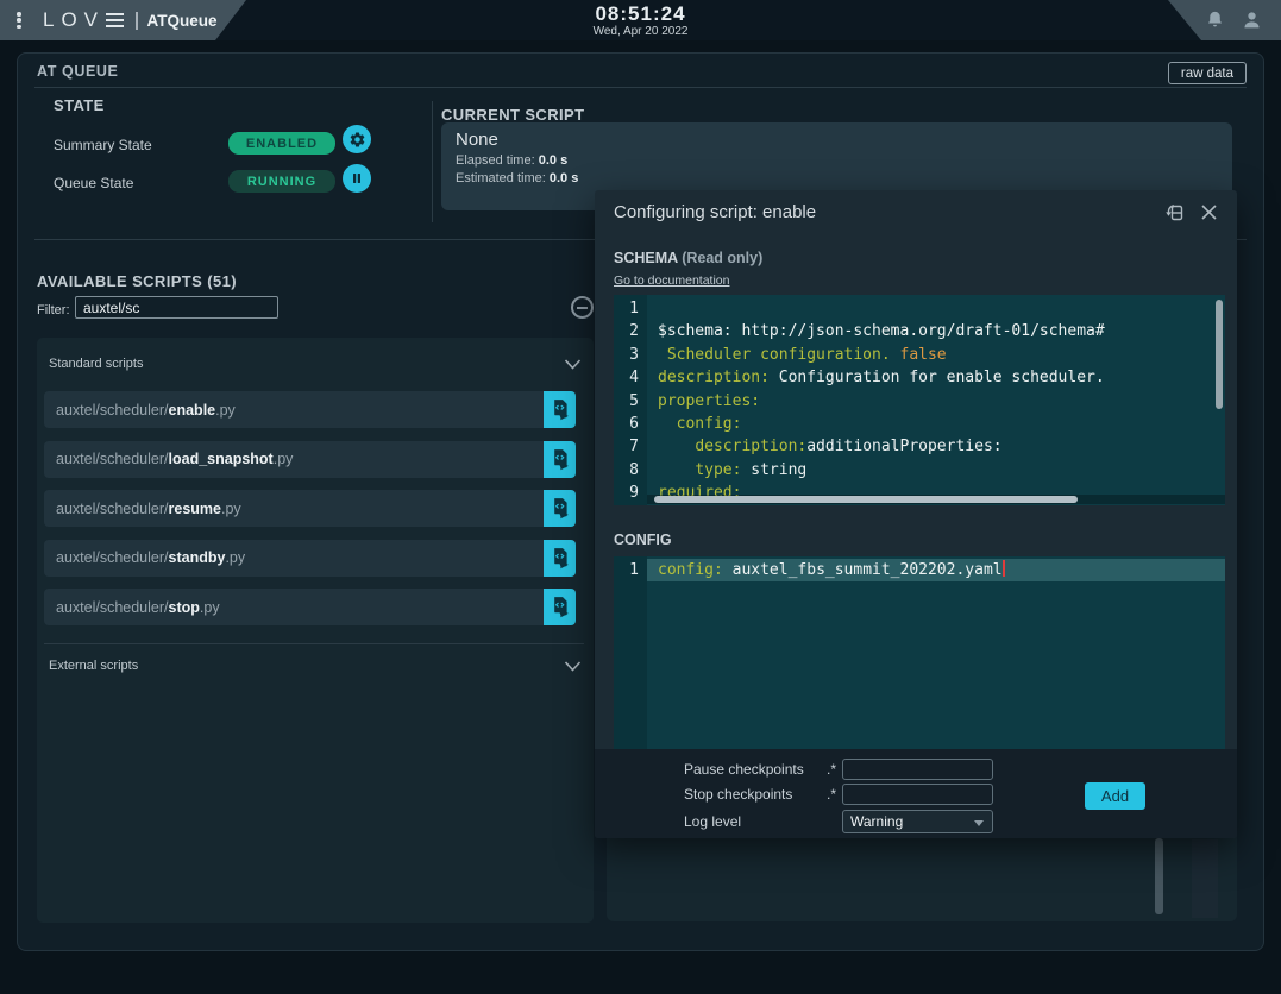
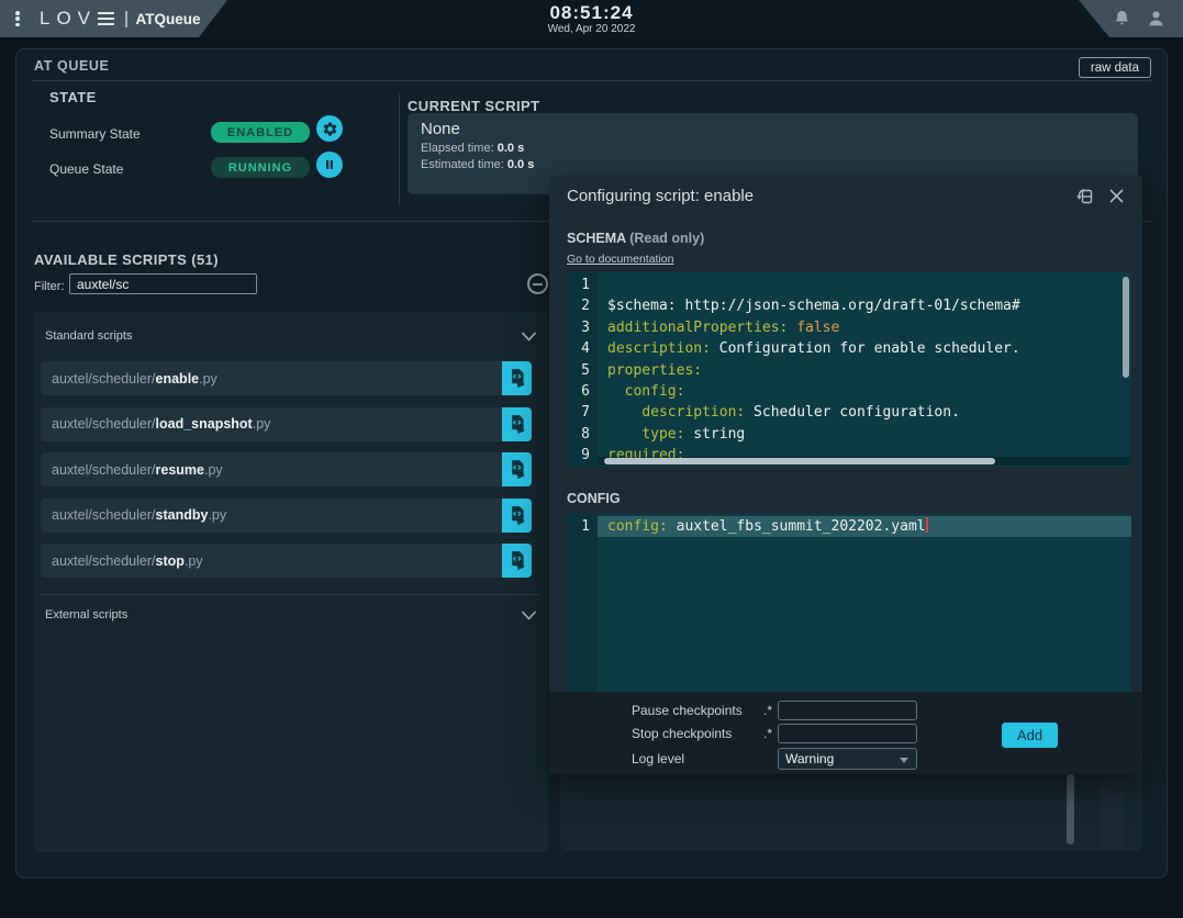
  LOV
  ATQueue
  08:51:24
  Wed, Apr 20 2022
  AT QUEUE
  raw data
  STATE
  Summary State
  ENABLED
  Queue State
  RUNNING
  CURRENT SCRIPT
  None
  Elapsed time: 0.0 s
  Estimated time: 0.0 s
  AVAILABLE SCRIPTS (51)
  Filter:
  auxtel/sc
  Standard scripts
  auxtel/scheduler/enable.py
  auxtel/scheduler/load_snapshot.py
  auxtel/scheduler/resume.py
  auxtel/scheduler/standby.py
  auxtel/scheduler/stop.py
  External scripts
  Configuring script: enable
  SCHEMA (Read only)
  Go to documentation
  1
  2
  $schema: http://json-schema.org/draft-01/schema#
  3
- Scheduler configuration. false
+ additionalProperties: false
  4
  description: Configuration for enable scheduler.
  5
  properties:
  6
  config:
  7
- description:additionalProperties:
+ description: Scheduler configuration.
  8
  type: string
  9
  required:
  CONFIG
  1
  config: auxtel_fbs_summit_202202.yaml
  Pause checkpoints
  .*
  Stop checkpoints
  .*
  Log level
  Warning
  Add
